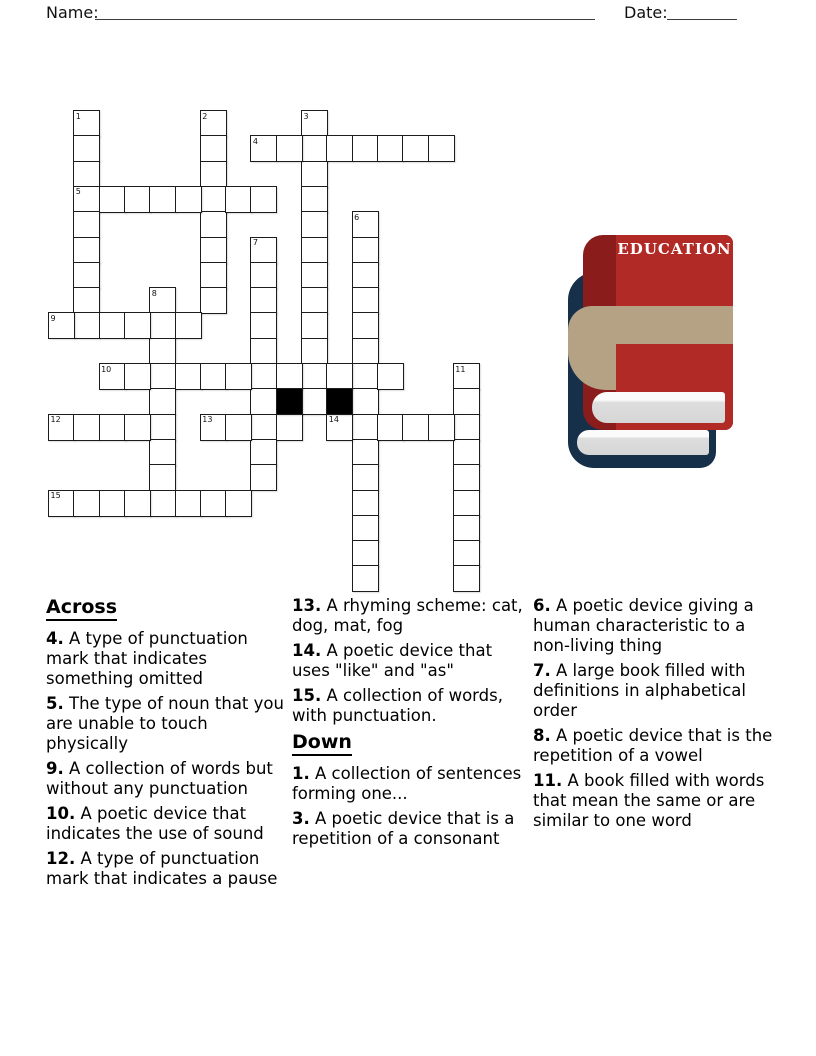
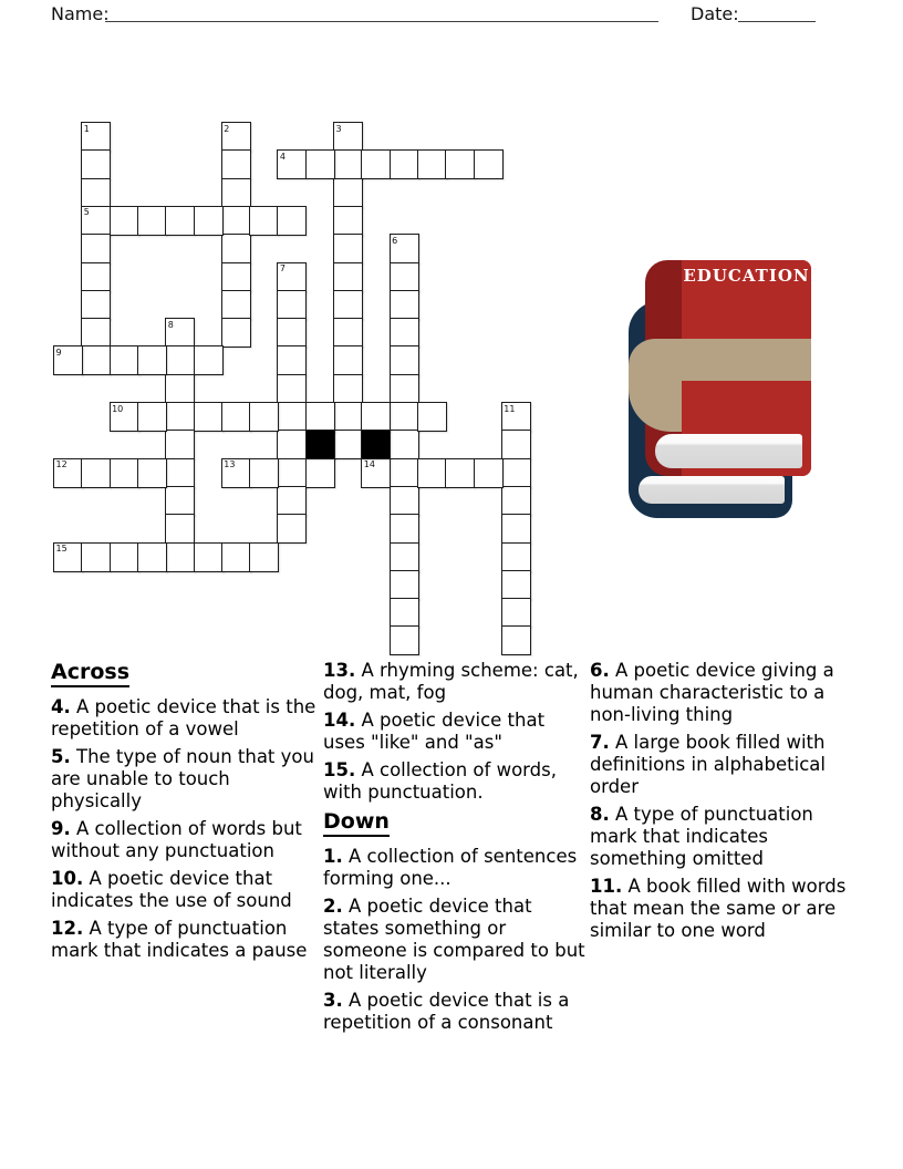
  Name:
  Date:
  1
  5
  2
  3
  4
  6
  7
  8
  9
  10
  11
  12
  13
  14
  15
  EDUCATION
  Across
- 4. A type of punctuation mark that indicates something omitted
+ 4. A poetic device that is the repetition of a vowel
  5. The type of noun that you are unable to touch physically
  9. A collection of words but without any punctuation
  10. A poetic device that indicates the use of sound
  12. A type of punctuation mark that indicates a pause
  13. A rhyming scheme: cat, dog, mat, fog
  14. A poetic device that uses "like" and "as"
  15. A collection of words, with punctuation.
  Down
  1. A collection of sentences forming one...
+ 2. A poetic device that states something or someone is compared to but not literally
  3. A poetic device that is a repetition of a consonant
  6. A poetic device giving a human characteristic to a non-living thing
  7. A large book filled with definitions in alphabetical order
- 8. A poetic device that is the repetition of a vowel
+ 8. A type of punctuation mark that indicates something omitted
  11. A book filled with words that mean the same or are similar to one word
